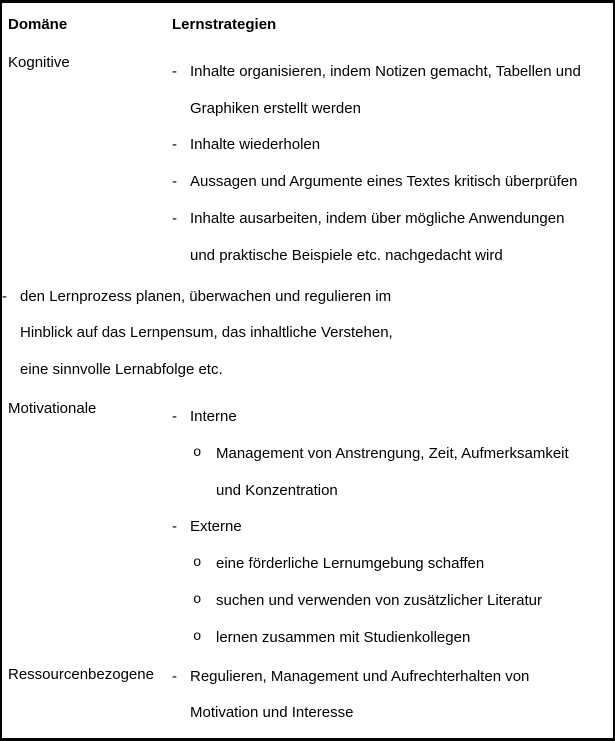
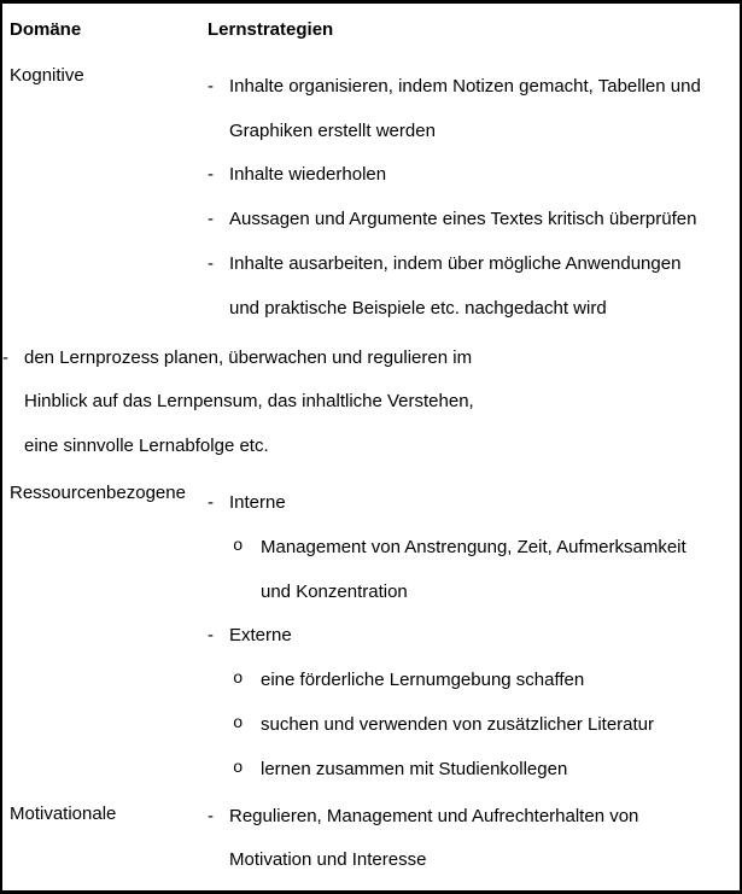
  Domäne
  Lernstrategien
  Kognitive
  -
  Inhalte organisieren, indem Notizen gemacht, Tabellen und
  Graphiken erstellt werden
  -
  Inhalte wiederholen
  -
  Aussagen und Argumente eines Textes kritisch überprüfen
  -
  Inhalte ausarbeiten, indem über mögliche Anwendungen
  und praktische Beispiele etc. nachgedacht wird
  -
  den Lernprozess planen, überwachen und regulieren im
  Hinblick auf das Lernpensum, das inhaltliche Verstehen,
  eine sinnvolle Lernabfolge etc.
- Motivationale
+ Ressourcenbezogene
  -
  Interne
  o
  Management von Anstrengung, Zeit, Aufmerksamkeit
  und Konzentration
  -
  Externe
  o
  eine förderliche Lernumgebung schaffen
  o
  suchen und verwenden von zusätzlicher Literatur
  o
  lernen zusammen mit Studienkollegen
- Ressourcenbezogene
+ Motivationale
  -
  Regulieren, Management und Aufrechterhalten von
  Motivation und Interesse
